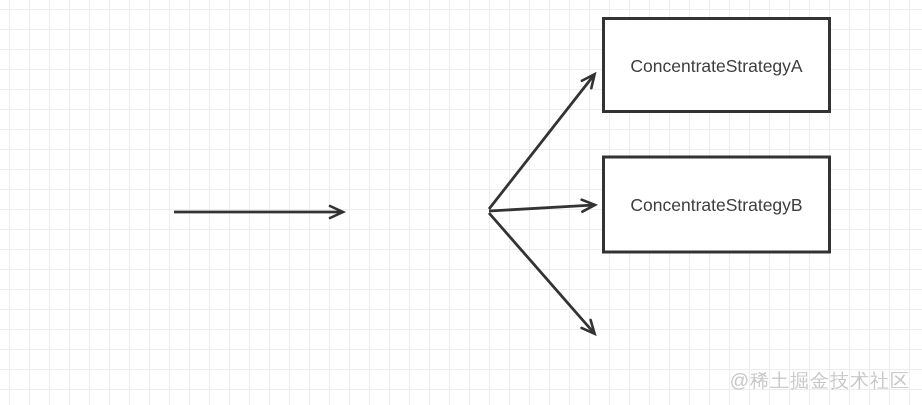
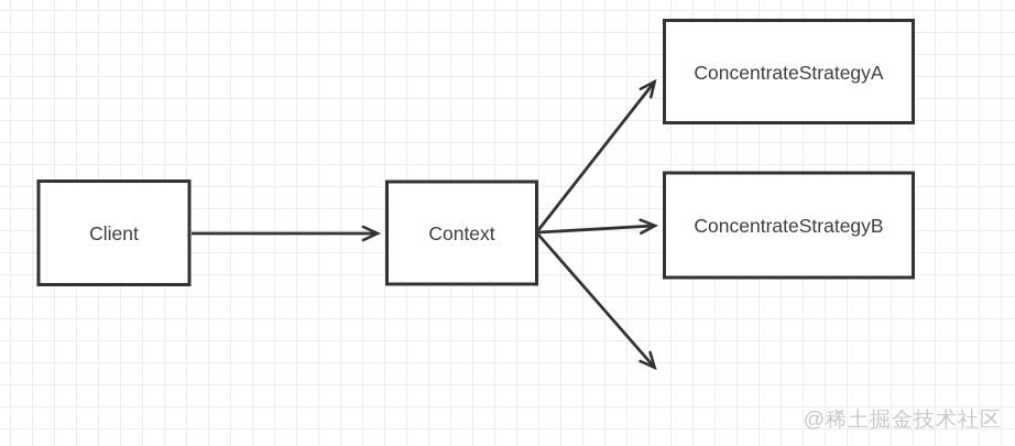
+ Client
+ Context
  ConcentrateStrategyA
  ConcentrateStrategyB
  @稀土掘金技术社区
